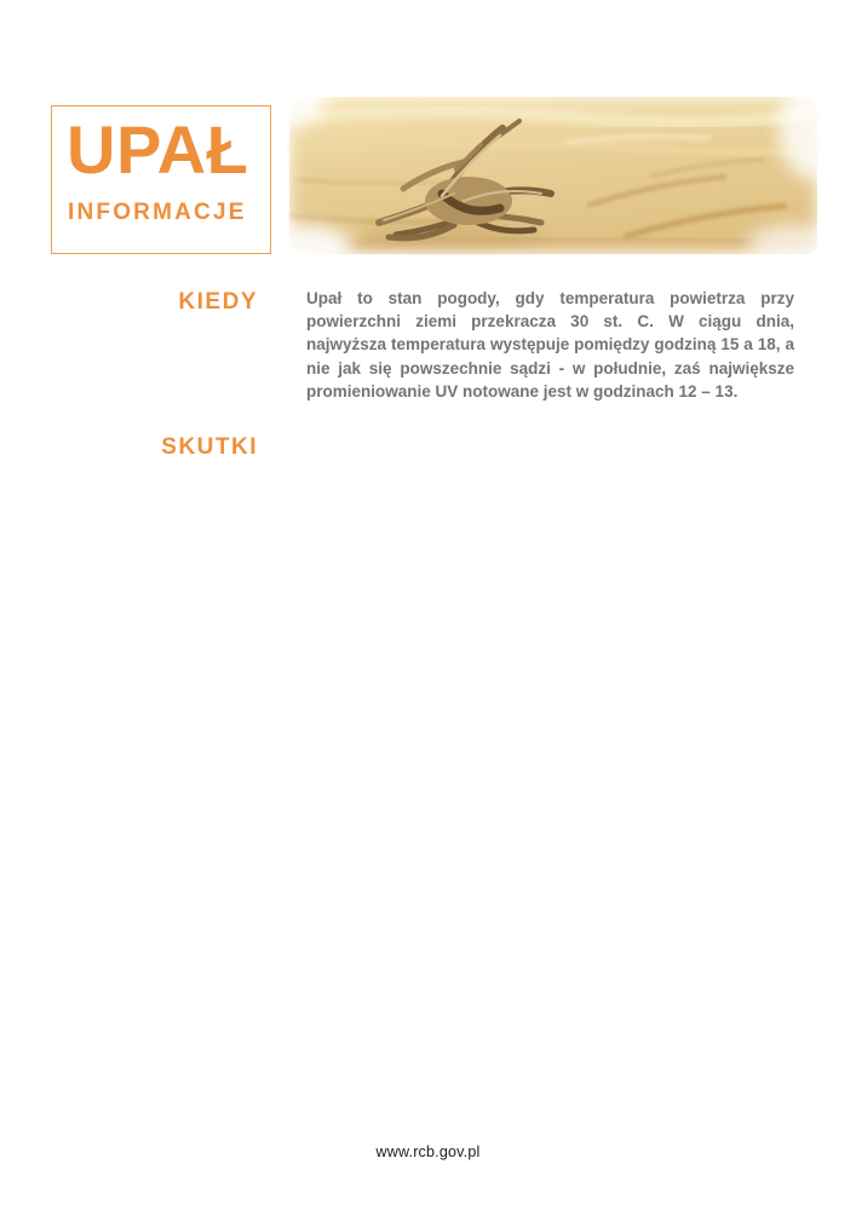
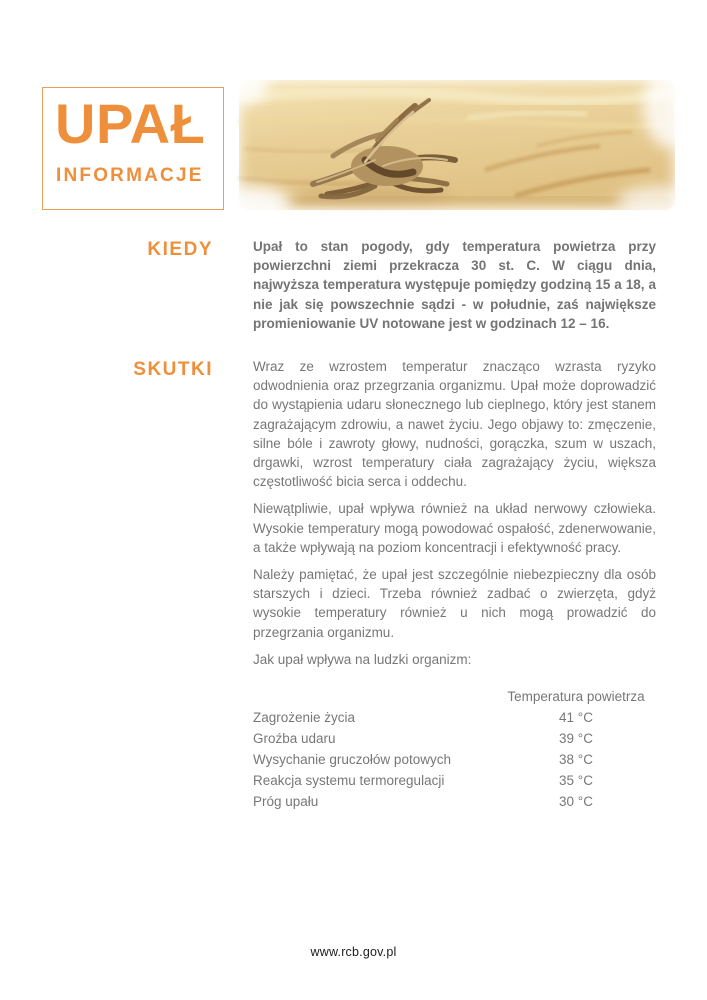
  UPAŁ
  INFORMACJE
  KIEDY
- Upał to stan pogody, gdy temperatura powietrza przy powierzchni ziemi przekracza 30 st. C. W ciągu dnia, najwyższa temperatura występuje pomiędzy godziną 15 a 18, a nie jak się powszechnie sądzi - w południe, zaś największe promieniowanie UV notowane jest w godzinach 12 – 13.
+ Upał to stan pogody, gdy temperatura powietrza przy powierzchni ziemi przekracza 30 st. C. W ciągu dnia, najwyższa temperatura występuje pomiędzy godziną 15 a 18, a nie jak się powszechnie sądzi - w południe, zaś największe promieniowanie UV notowane jest w godzinach 12 – 16.
  SKUTKI
+ Wraz ze wzrostem temperatur znacząco wzrasta ryzyko odwodnienia oraz przegrzania organizmu. Upał może doprowadzić do wystąpienia udaru słonecznego lub cieplnego, który jest stanem zagrażającym zdrowiu, a nawet życiu. Jego objawy to: zmęczenie, silne bóle i zawroty głowy, nudności, gorączka, szum w uszach, drgawki, wzrost temperatury ciała zagrażający życiu, większa częstotliwość bicia serca i oddechu.
+ Niewątpliwie, upał wpływa również na układ nerwowy człowieka. Wysokie temperatury mogą powodować ospałość, zdenerwowanie, a także wpływają na poziom koncentracji i efektywność pracy.
+ Należy pamiętać, że upał jest szczególnie niebezpieczny dla osób starszych i dzieci. Trzeba również zadbać o zwierzęta, gdyż wysokie temperatury również u nich mogą prowadzić do przegrzania organizmu.
+ Jak upał wpływa na ludzki organizm:
+ Temperatura powietrza
+ Zagrożenie życia
+ 41 °C
+ Groźba udaru
+ 39 °C
+ Wysychanie gruczołów potowych
+ 38 °C
+ Reakcja systemu termoregulacji
+ 35 °C
+ Próg upału
+ 30 °C
  www.rcb.gov.pl
